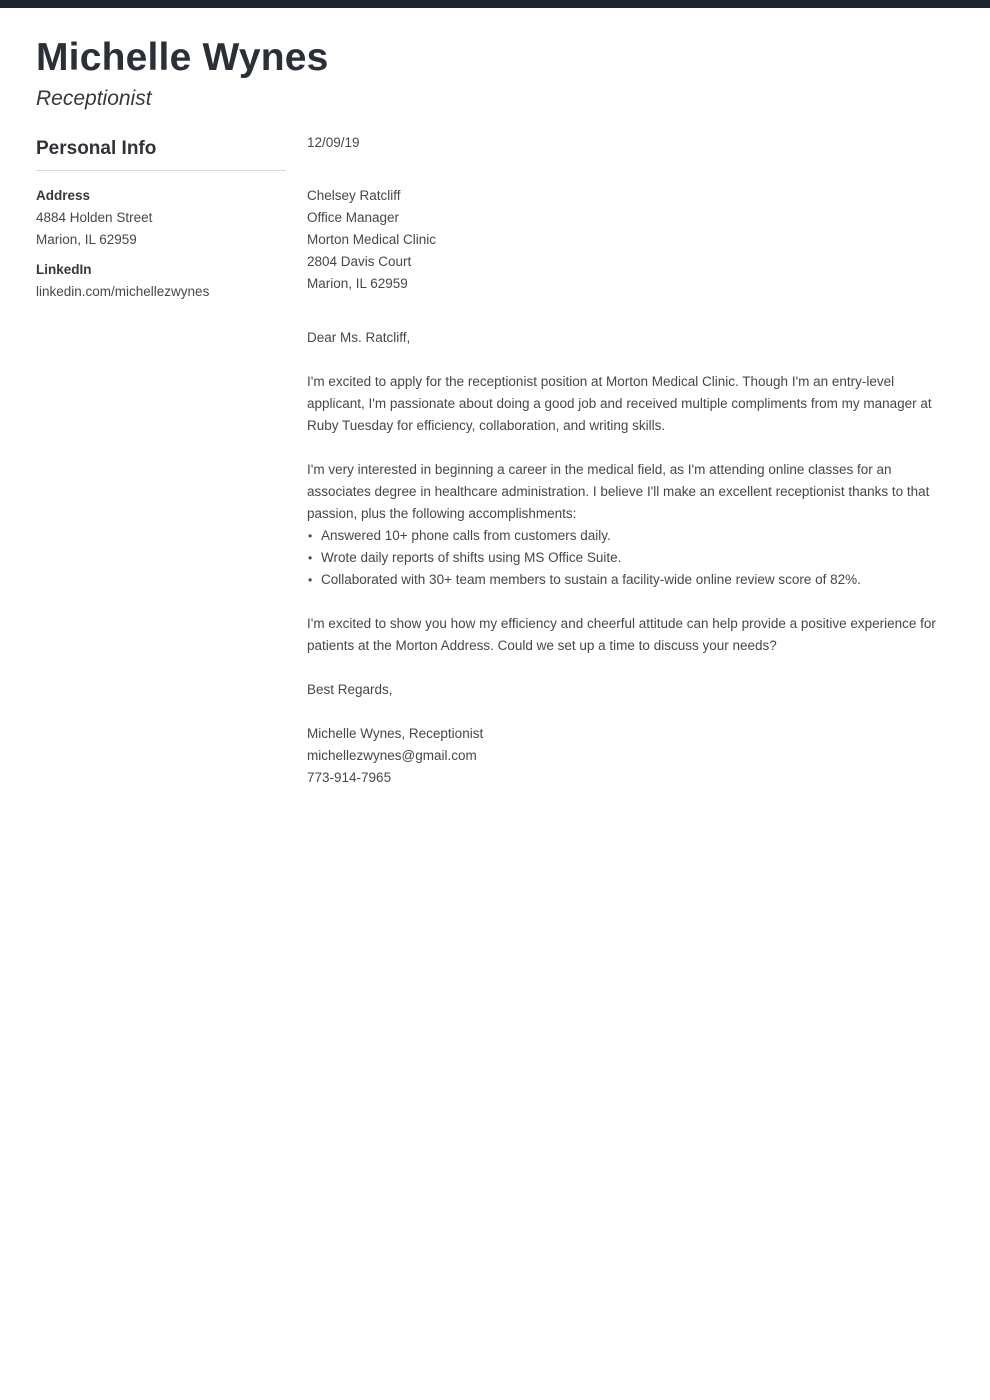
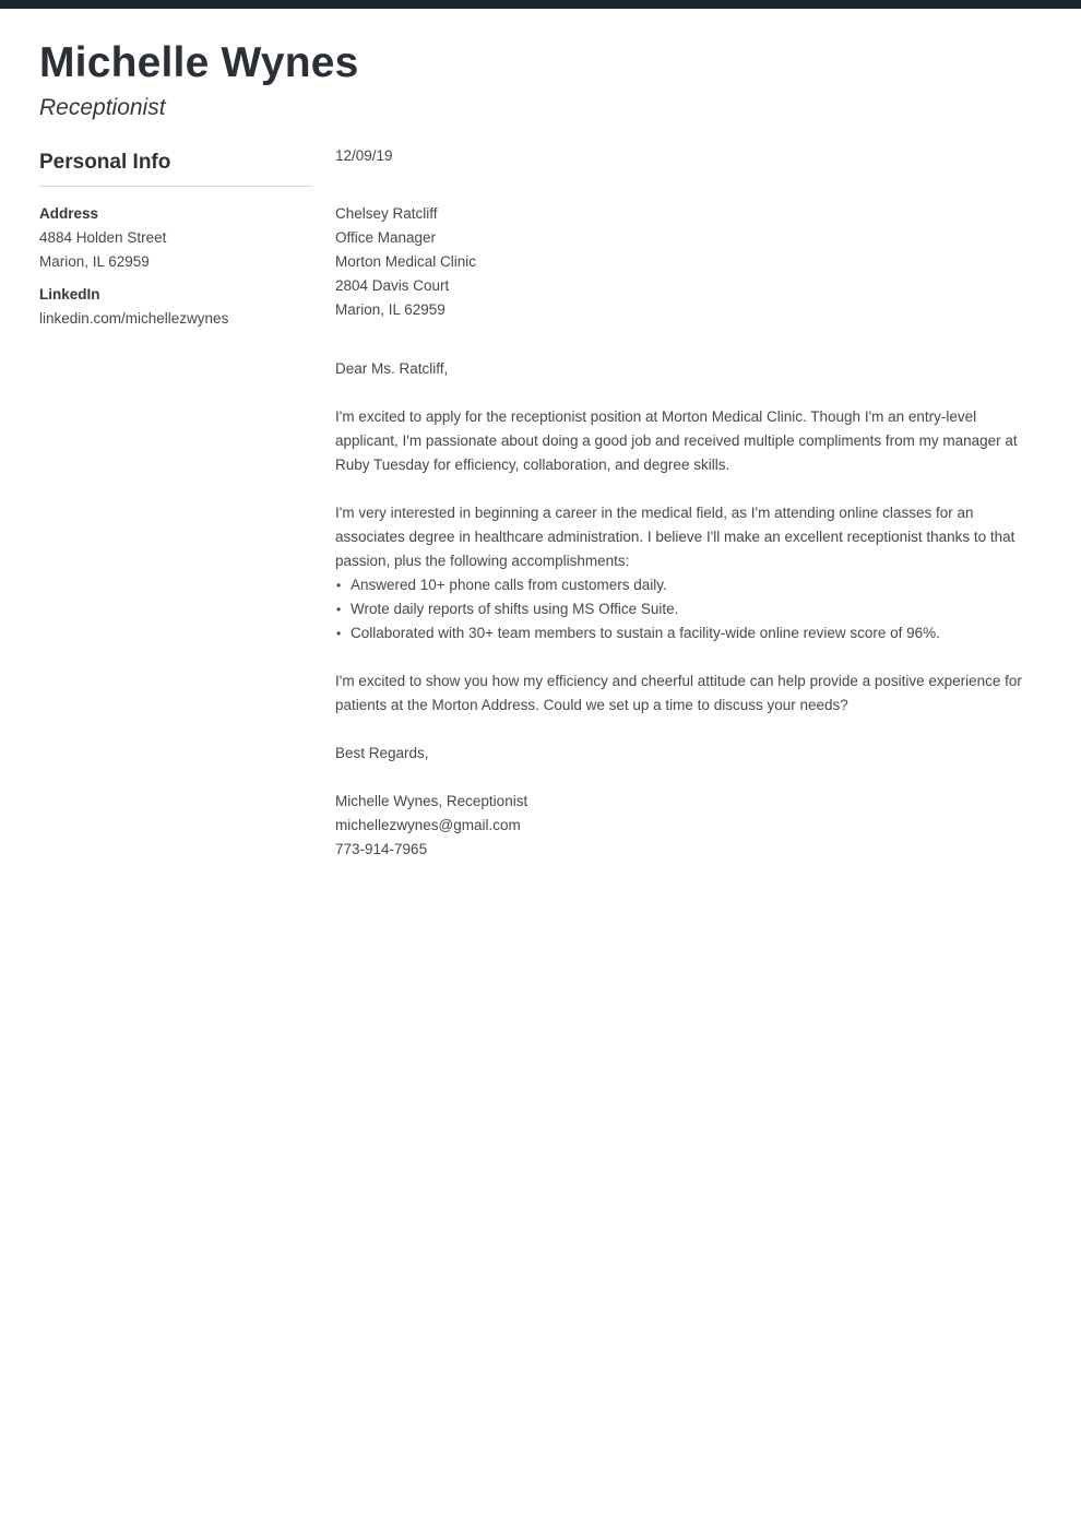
  Michelle Wynes
  Receptionist
  Personal Info
  Address
  4884 Holden Street
  Marion, IL 62959
  LinkedIn
  linkedin.com/michellezwynes
  12/09/19
  Chelsey Ratcliff
  Office Manager
  Morton Medical Clinic
  2804 Davis Court
  Marion, IL 62959
  Dear Ms. Ratcliff,
- I'm excited to apply for the receptionist position at Morton Medical Clinic. Though I'm an entry-level applicant, I'm passionate about doing a good job and received multiple compliments from my manager at Ruby Tuesday for efficiency, collaboration, and writing skills.
+ I'm excited to apply for the receptionist position at Morton Medical Clinic. Though I'm an entry-level applicant, I'm passionate about doing a good job and received multiple compliments from my manager at Ruby Tuesday for efficiency, collaboration, and degree skills.
  I'm very interested in beginning a career in the medical field, as I'm attending online classes for an associates degree in healthcare administration. I believe I'll make an excellent receptionist thanks to that passion, plus the following accomplishments:
  Answered 10+ phone calls from customers daily.
  Wrote daily reports of shifts using MS Office Suite.
- Collaborated with 30+ team members to sustain a facility-wide online review score of 82%.
+ Collaborated with 30+ team members to sustain a facility-wide online review score of 96%.
  I'm excited to show you how my efficiency and cheerful attitude can help provide a positive experience for patients at the Morton Address. Could we set up a time to discuss your needs?
  Best Regards,
  Michelle Wynes, Receptionist
  michellezwynes@gmail.com
  773-914-7965
